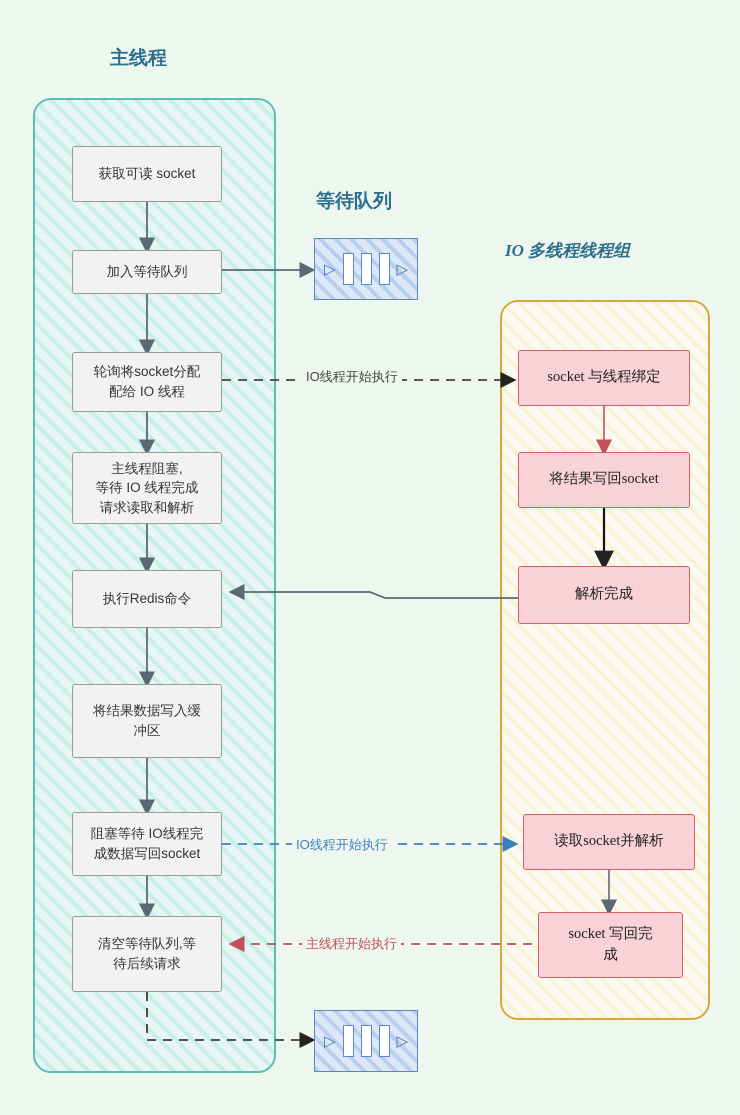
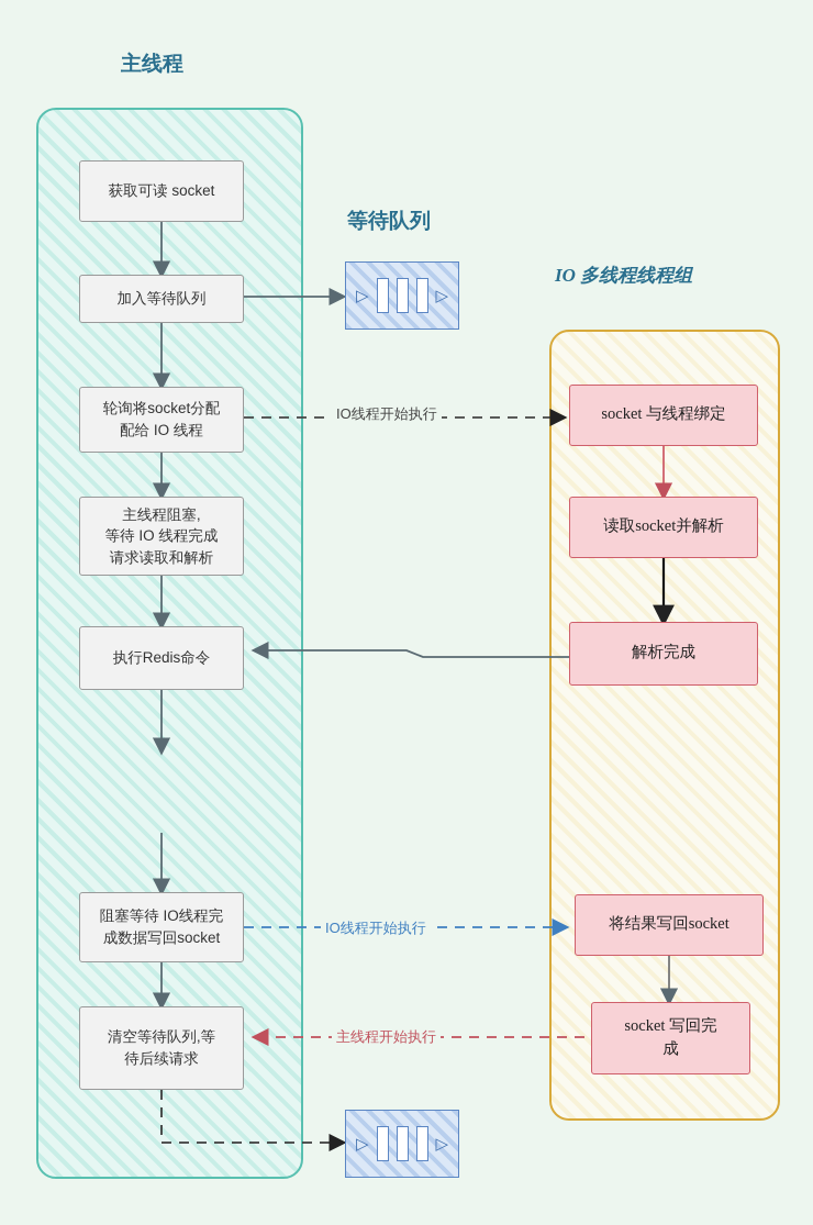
  主线程
  等待队列
  IO 多线程线程组
  获取可读 socket
  加入等待队列
  轮询将socket分配
  配给 IO 线程
  主线程阻塞,
  等待 IO 线程完成
  请求读取和解析
  执行Redis命令
- 将结果数据写入缓
- 冲区
  阻塞等待 IO线程完
  成数据写回socket
  清空等待队列,等
  待后续请求
  socket 与线程绑定
- 将结果写回socket
+ 读取socket并解析
  解析完成
- 读取socket并解析
+ 将结果写回socket
  socket 写回完
  成
  ▷
  ▷
  ▷
  ▷
  IO线程开始执行
  IO线程开始执行
  主线程开始执行
